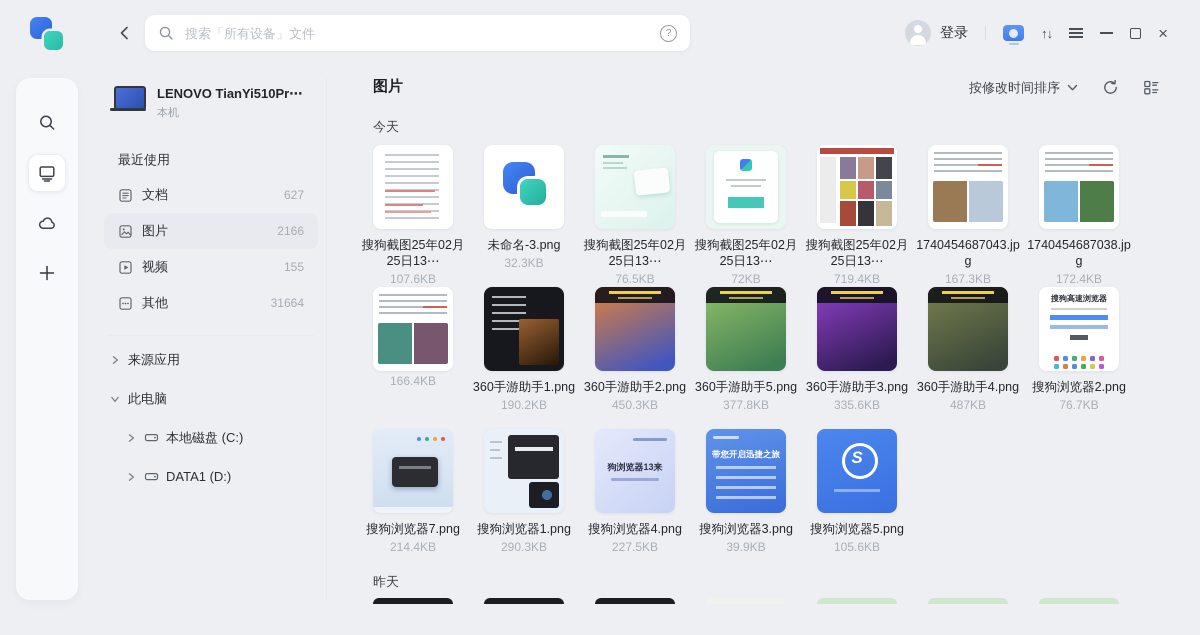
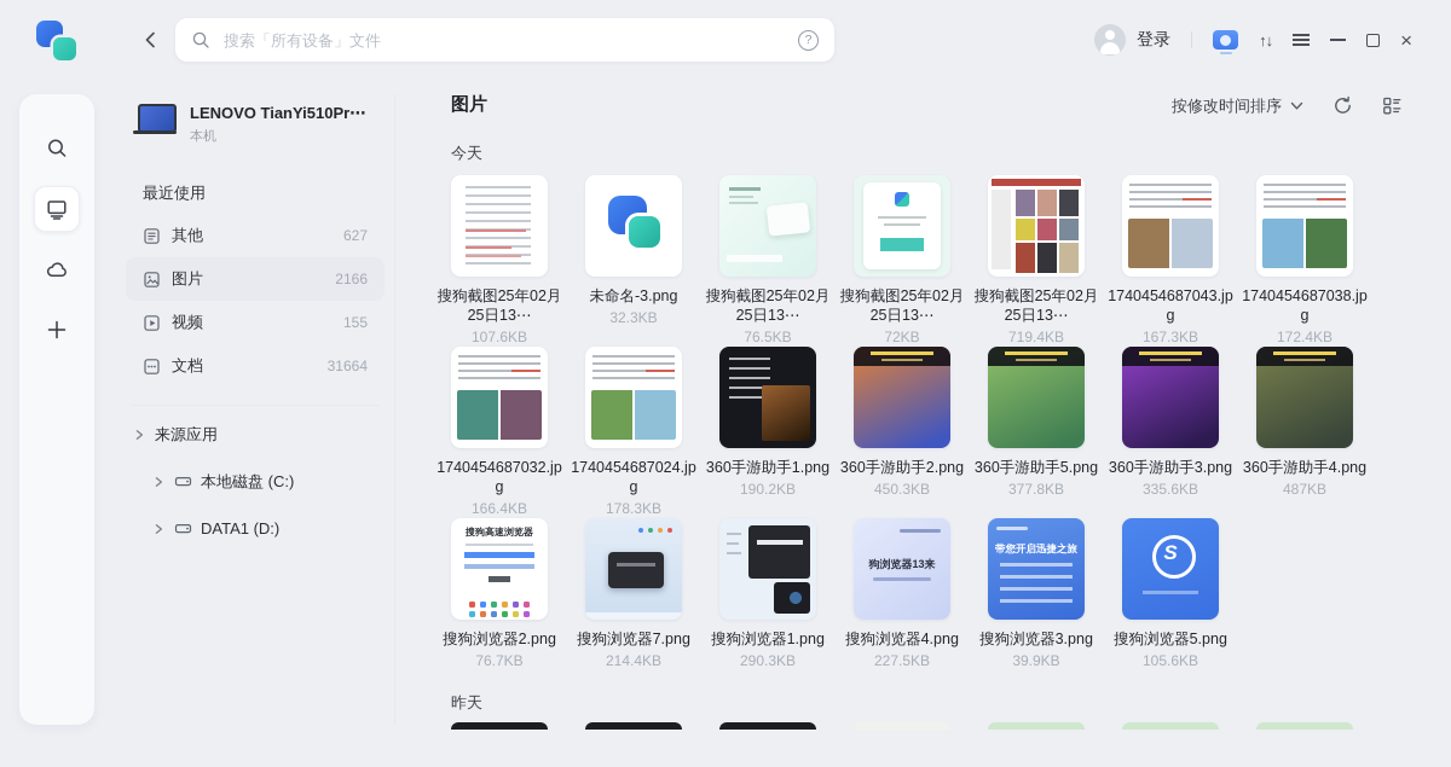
  搜索「所有设备」文件
  ?
  登录
  ↑↓
  ×
  LENOVO TianYi510Pr⋯
  本机
  最近使用
- 文档
+ 其他
  627
  图片
  2166
  视频
  155
- 其他
+ 文档
  31664
  来源应用
- 此电脑
  本地磁盘 (C:)
  DATA1 (D:)
  图片
  按修改时间排序
  今天
  搜狗截图25年02月25日13⋯
  107.6KB
  未命名-3.png
  32.3KB
  搜狗截图25年02月25日13⋯
  76.5KB
  搜狗截图25年02月25日13⋯
  72KB
  搜狗截图25年02月25日13⋯
  719.4KB
  1740454687043.jpg
  167.3KB
  1740454687038.jpg
  172.4KB
+ 1740454687032.jpg
  166.4KB
+ 1740454687024.jpg
+ 178.3KB
  360手游助手1.png
  190.2KB
  360手游助手2.png
  450.3KB
  360手游助手5.png
  377.8KB
  360手游助手3.png
  335.6KB
  360手游助手4.png
  487KB
  搜狗高速浏览器
  搜狗浏览器2.png
  76.7KB
  搜狗浏览器7.png
  214.4KB
  搜狗浏览器1.png
  290.3KB
  狗浏览器13来
  搜狗浏览器4.png
  227.5KB
  带您开启迅捷之旅
  搜狗浏览器3.png
  39.9KB
  搜狗浏览器5.png
  105.6KB
  昨天
